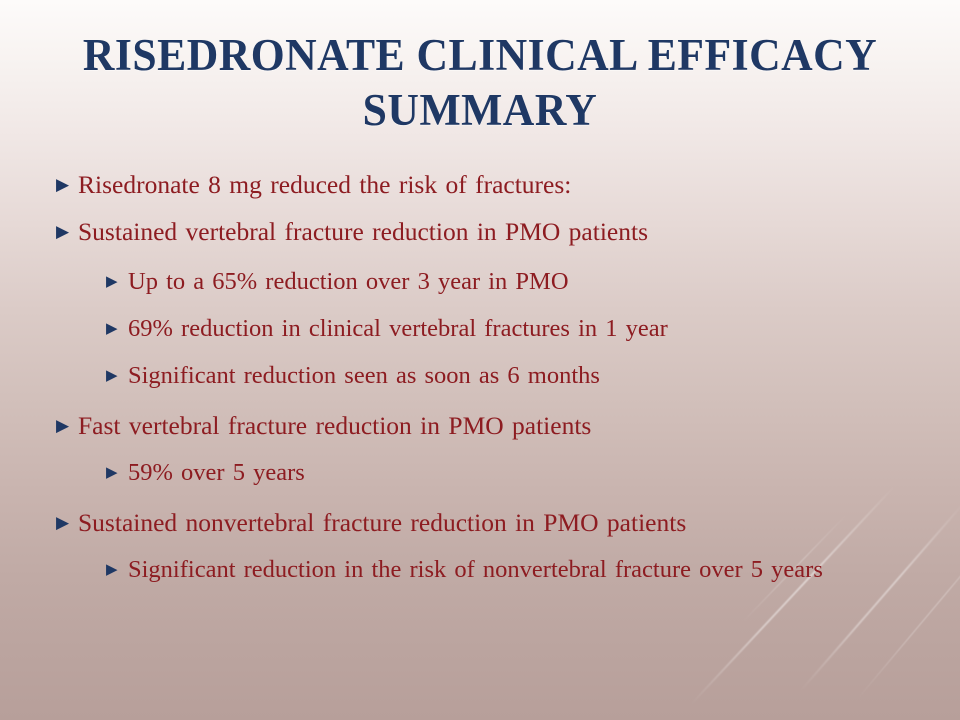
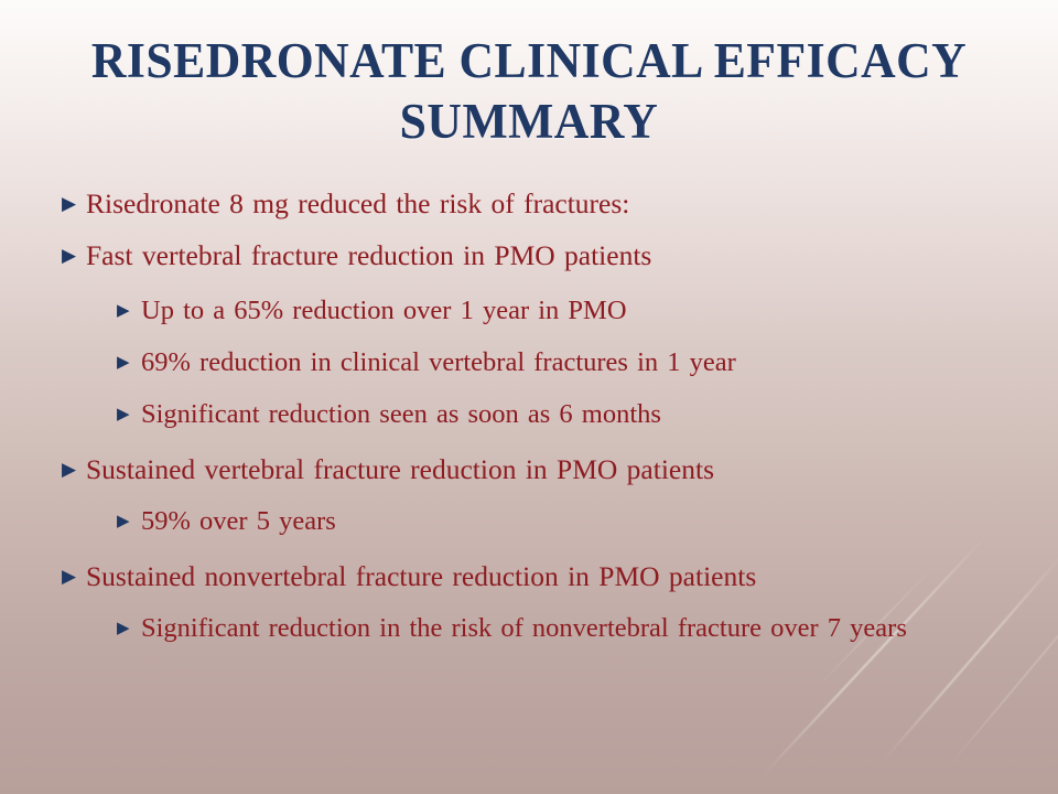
  RISEDRONATE CLINICAL EFFICACY
  SUMMARY
  ▶
  Risedronate 8 mg reduced the risk of fractures:
  ▶
- Sustained vertebral fracture reduction in PMO patients
+ Fast vertebral fracture reduction in PMO patients
  ▶
- Up to a 65% reduction over 3 year in PMO
+ Up to a 65% reduction over 1 year in PMO
  ▶
  69% reduction in clinical vertebral fractures in 1 year
  ▶
  Significant reduction seen as soon as 6 months
  ▶
- Fast vertebral fracture reduction in PMO patients
+ Sustained vertebral fracture reduction in PMO patients
  ▶
  59% over 5 years
  ▶
  Sustained nonvertebral fracture reduction in PMO patients
  ▶
- Significant reduction in the risk of nonvertebral fracture over 5 years
+ Significant reduction in the risk of nonvertebral fracture over 7 years
